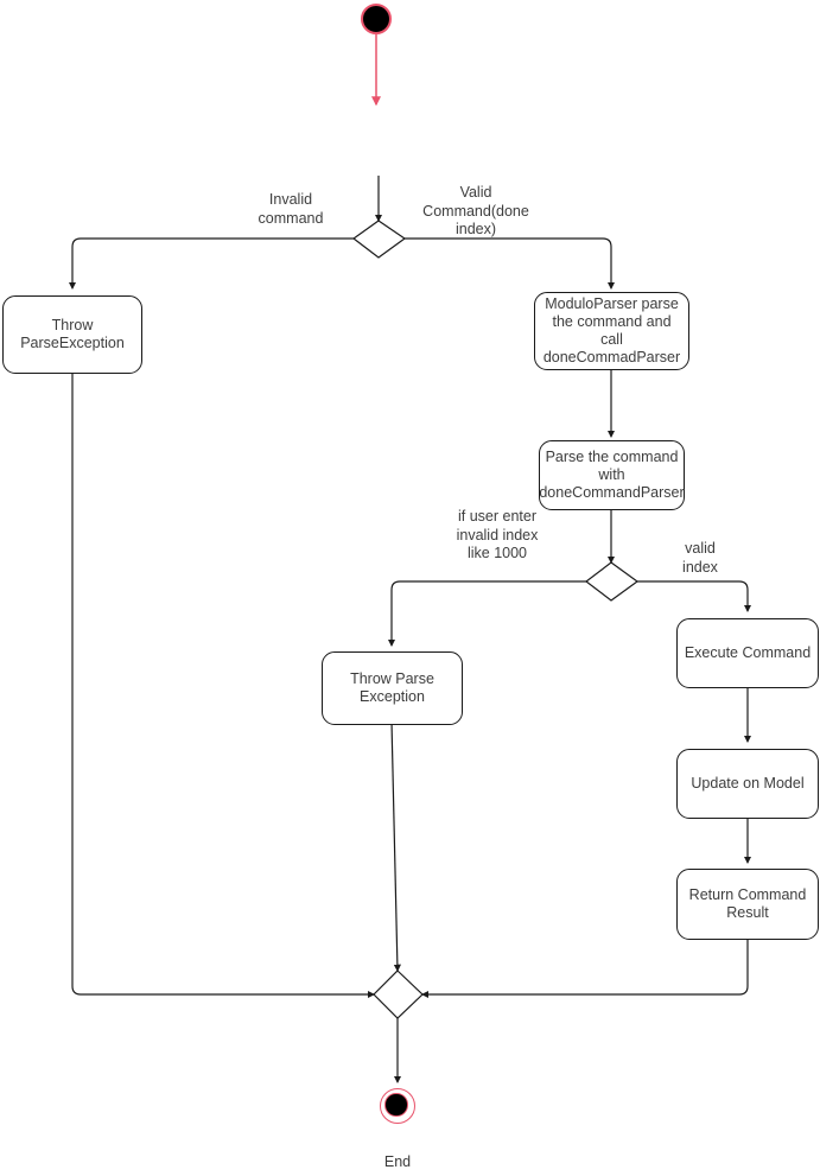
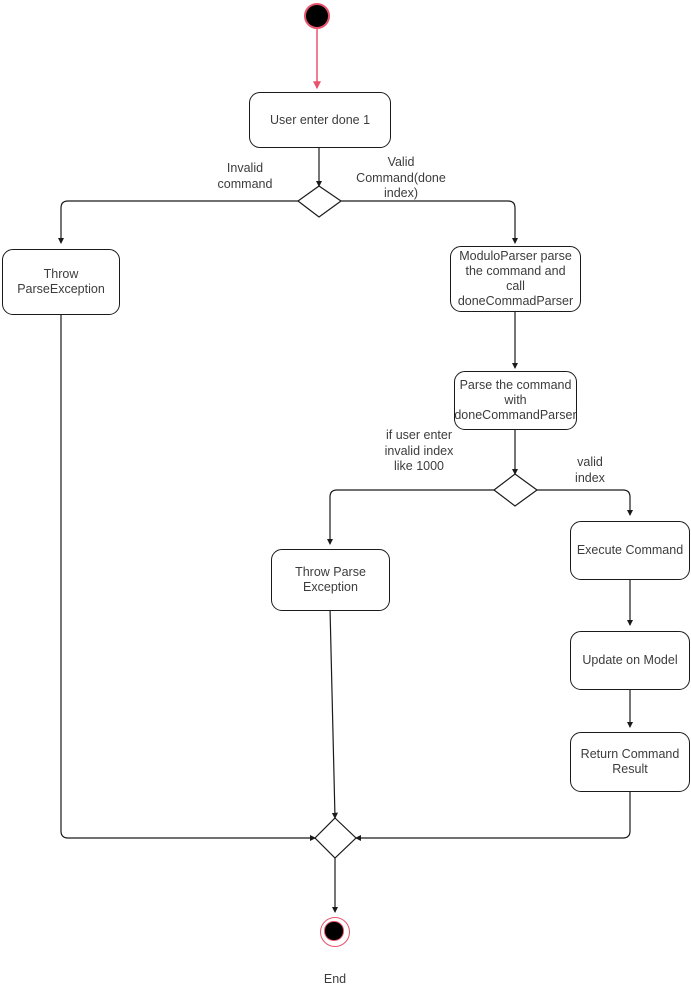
+ User enter done 1
  Invalid
  command
  Valid
  Command(done
  index)
  Throw
  ParseException
  ModuloParser parse
  the command and call
  doneCommadParser
  Parse the command
  with
  doneCommandParser
  if user enter
  invalid index
  like 1000
  valid
  index
  Throw Parse
  Exception
  Execute Command
  Update on Model
  Return Command
  Result
  End
